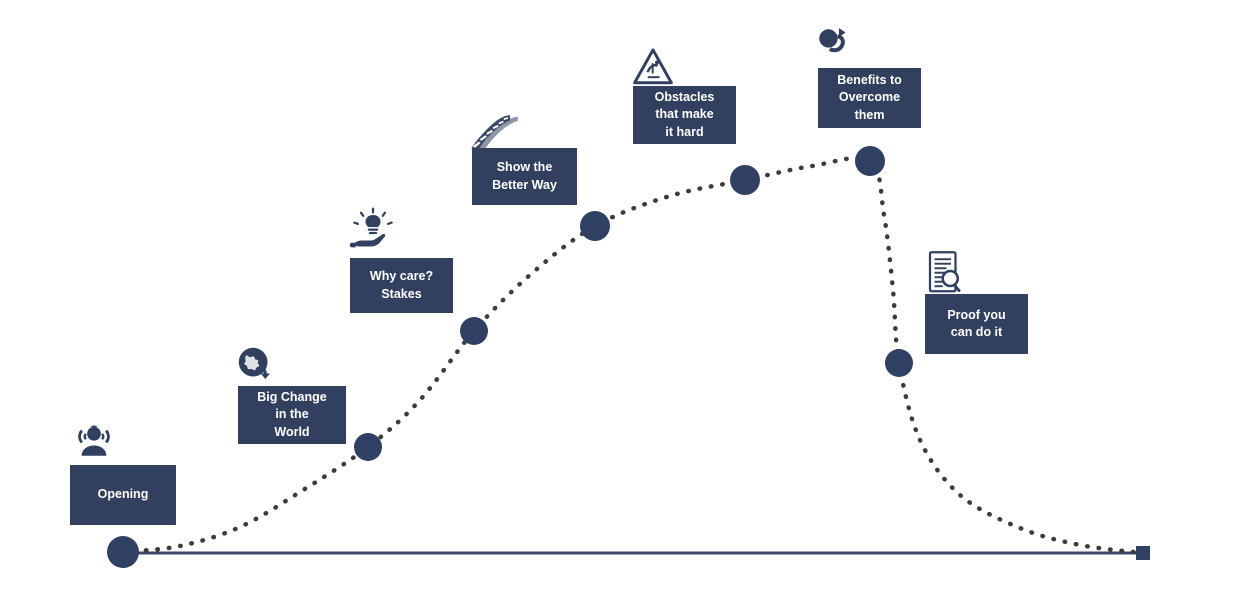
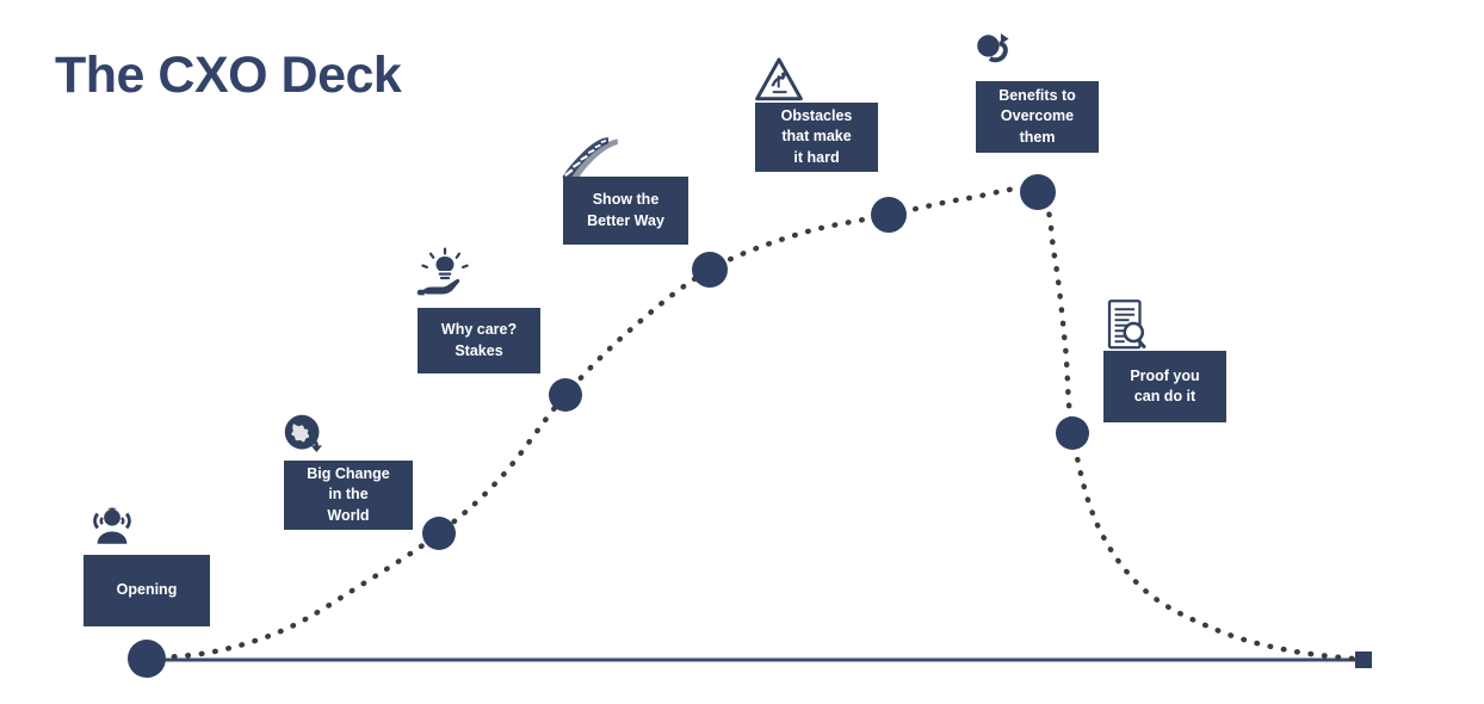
+ The CXO Deck
  Opening
  Big Change
  in the
  World
  Why care?
  Stakes
  Show the
  Better Way
  Obstacles
  that make
  it hard
  Benefits to
  Overcome
  them
  Proof you
  can do it
